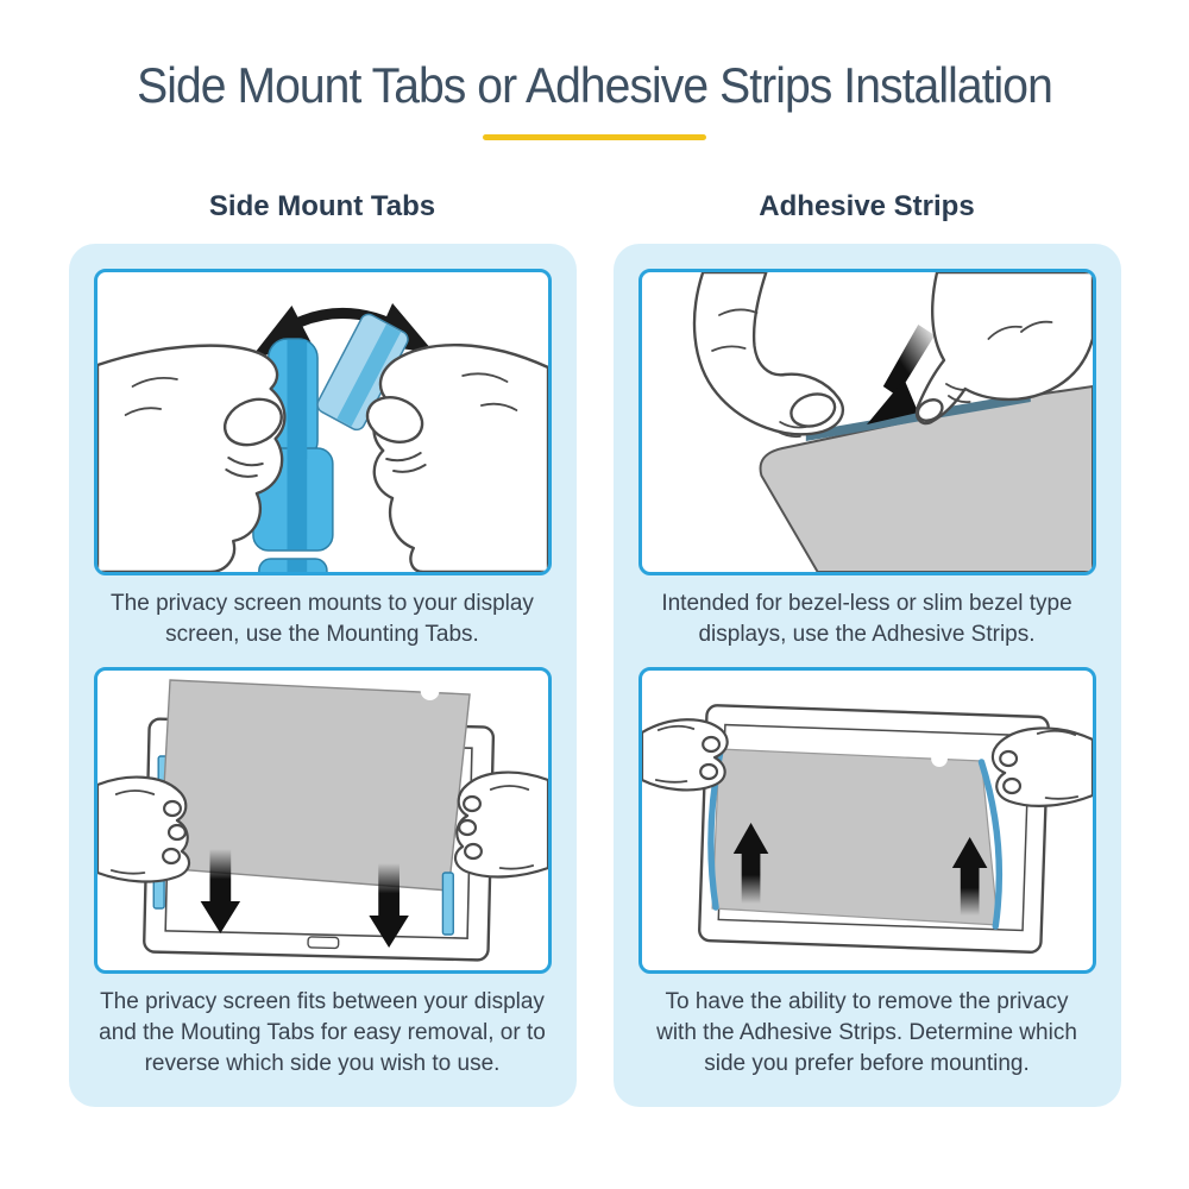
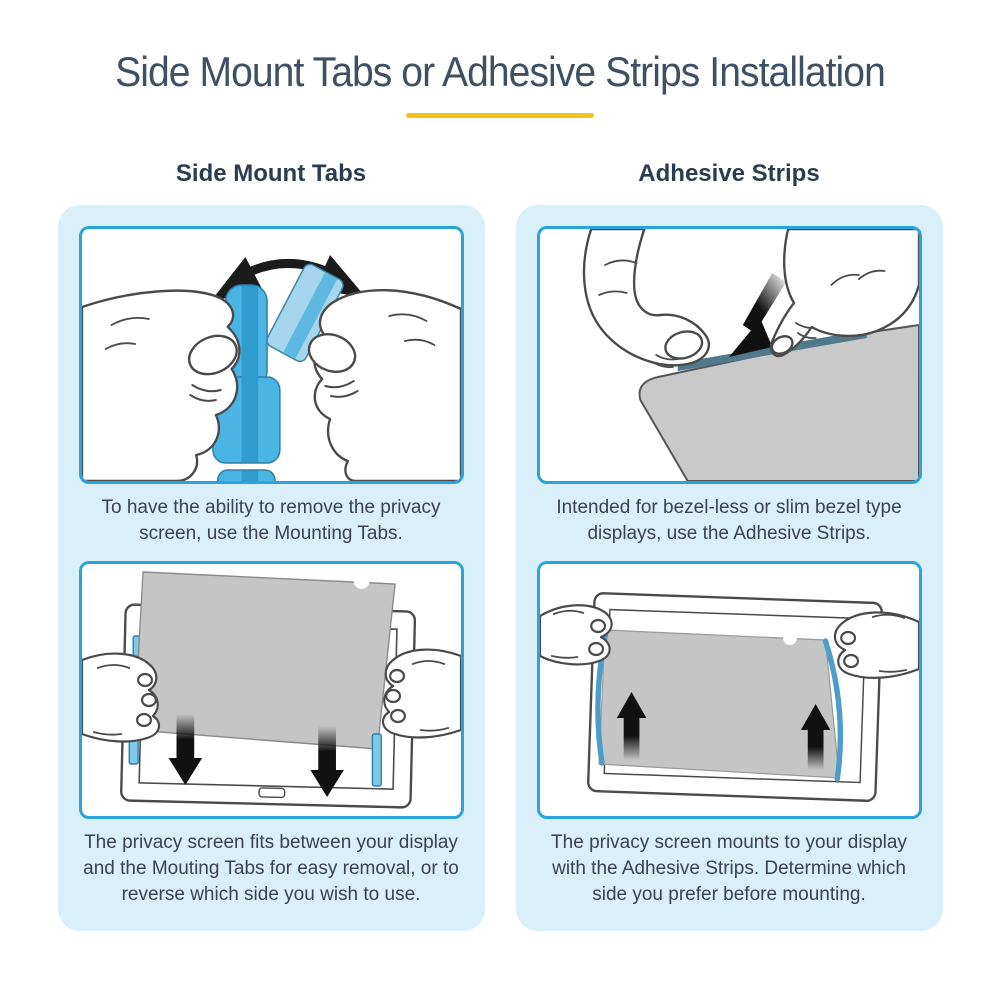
  Side Mount Tabs or Adhesive Strips Installation
  Side Mount Tabs
- The privacy screen mounts to your display
+ To have the ability to remove the privacy
  screen, use the Mounting Tabs.
  The privacy screen fits between your display
  and the Mouting Tabs for easy removal, or to
  reverse which side you wish to use.
  Adhesive Strips
  Intended for bezel-less or slim bezel type
  displays, use the Adhesive Strips.
- To have the ability to remove the privacy
+ The privacy screen mounts to your display
  with the Adhesive Strips. Determine which
  side you prefer before mounting.
